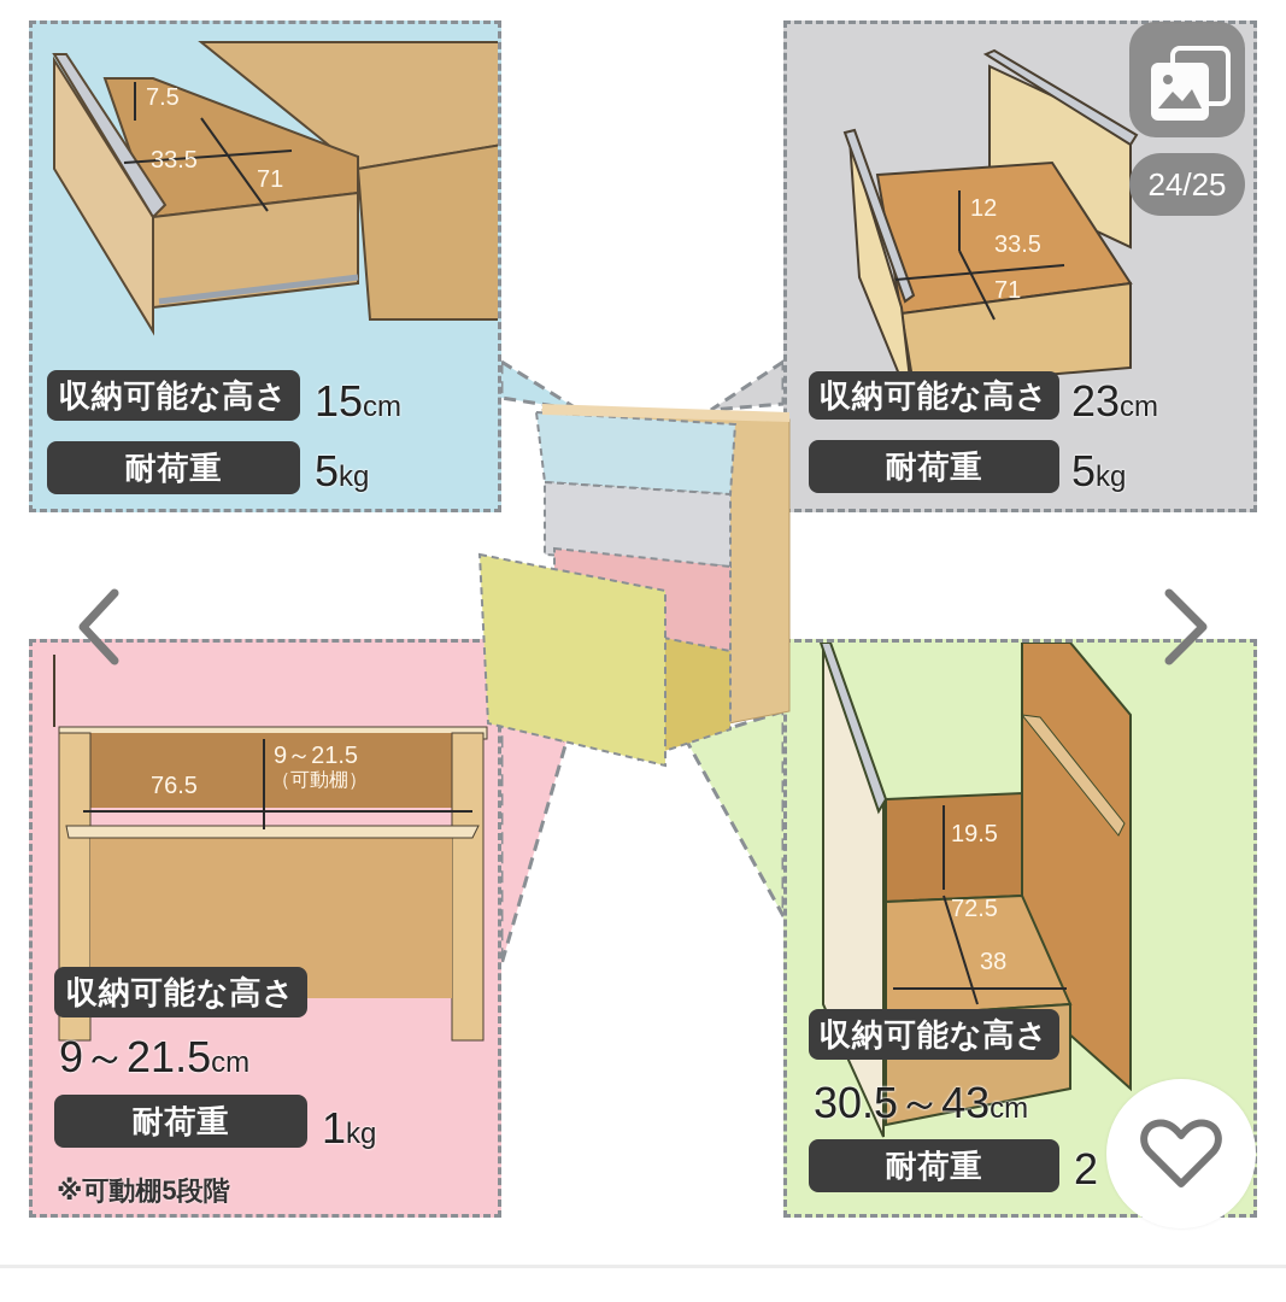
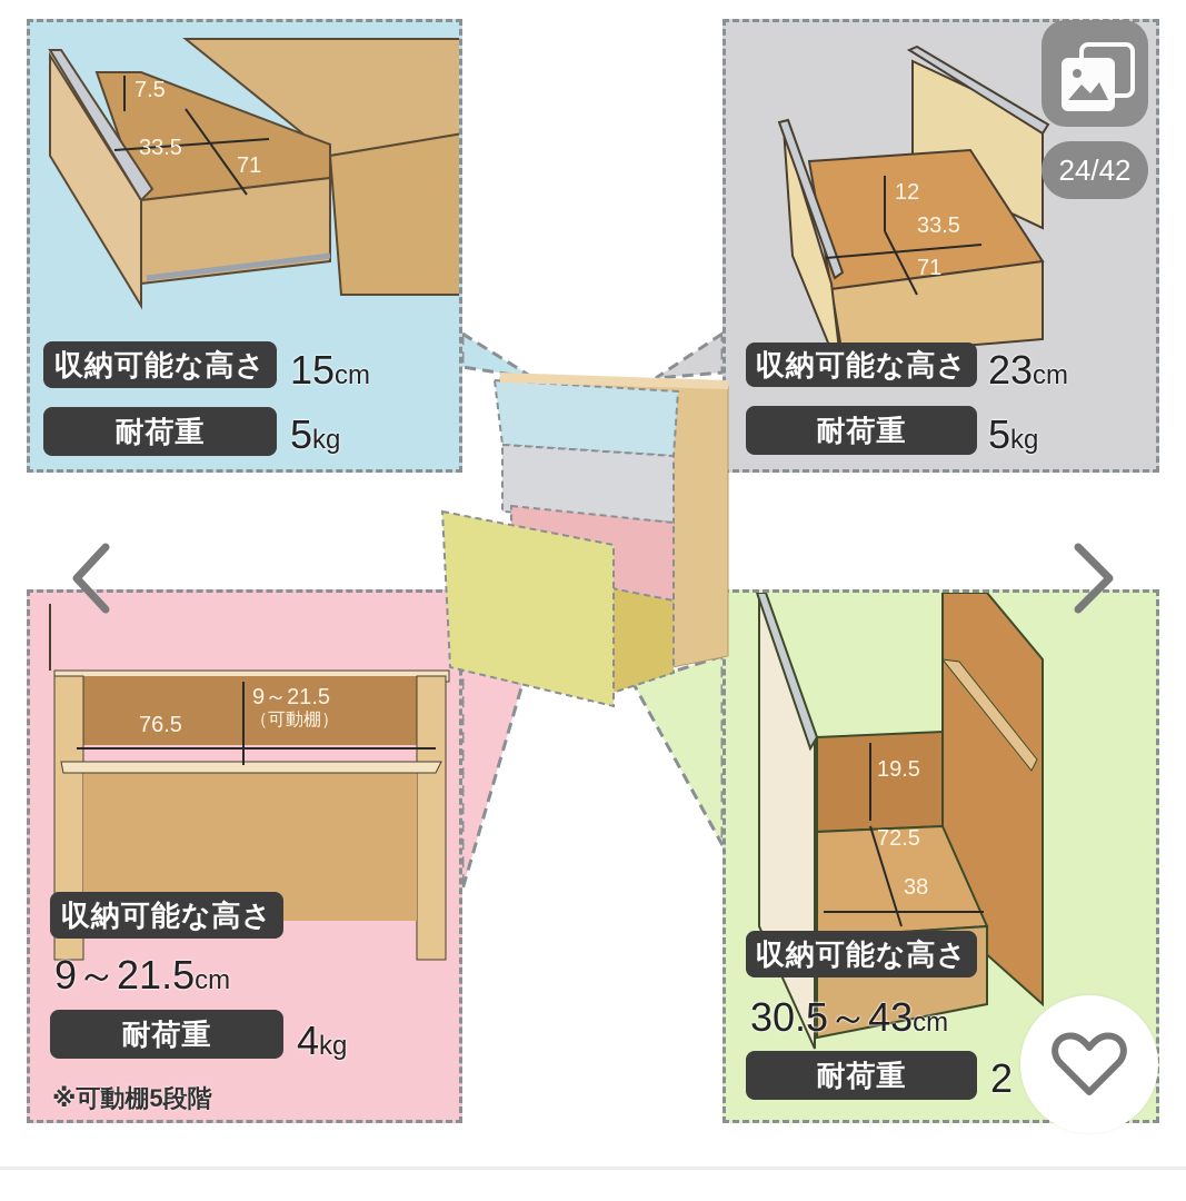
  7.5
  33.5
  71
  収納可能な高さ
  15cm
  耐荷重
  5kg
  12
  33.5
  71
  収納可能な高さ
  23cm
  耐荷重
  5kg
  76.5
  9～21.5
  （可動棚）
  収納可能な高さ
  9～21.5cm
  耐荷重
- 1kg
+ 4kg
  ※可動棚5段階
  19.5
  72.5
  38
  収納可能な高さ
  30.5～43cm
  耐荷重
  2
- 24/25
+ 24/42
